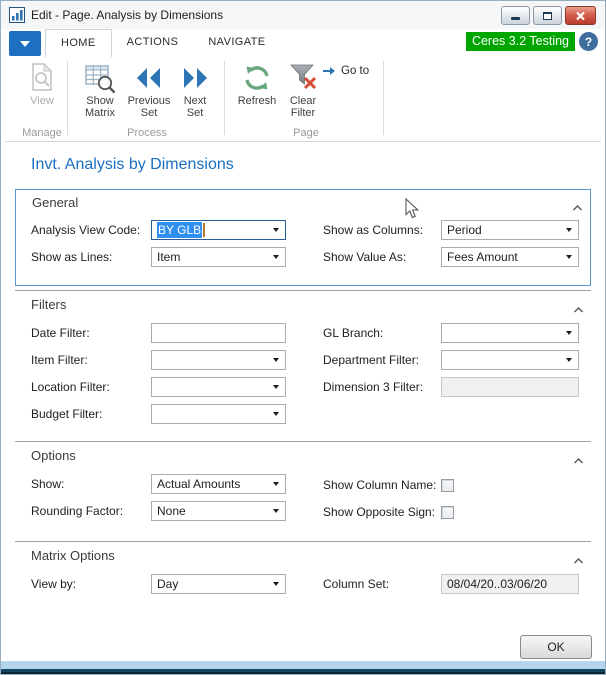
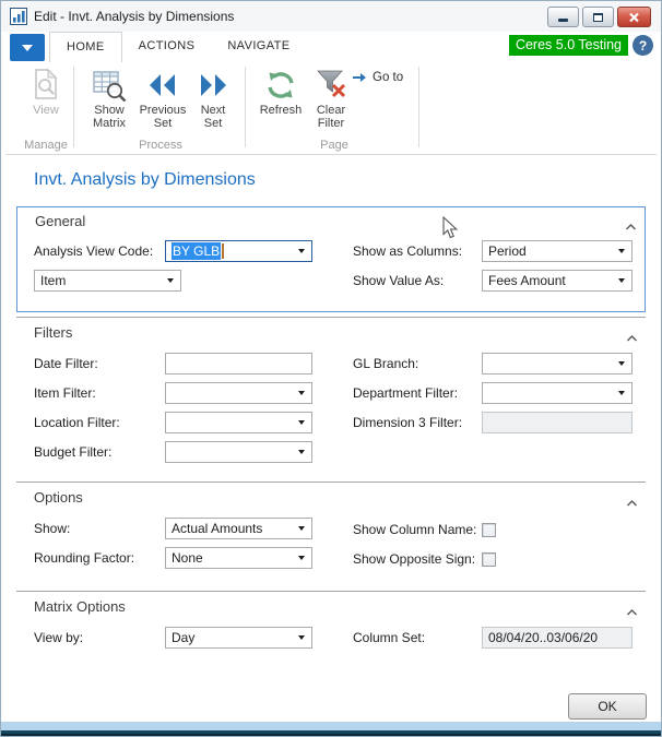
- Edit - Page. Analysis by Dimensions
+ Edit - Invt. Analysis by Dimensions
  HOME
  ACTIONS
  NAVIGATE
- Ceres 3.2 Testing
+ Ceres 5.0 Testing
  ?
  View
  Show
  Matrix
  Previous
  Set
  Next
  Set
  Refresh
  Clear
  Filter
  Go to
  Manage
  Process
  Page
  Invt. Analysis by Dimensions
  General
  Analysis View Code:
  BY GLB
- Show as Lines:
  Item
  Show as Columns:
  Period
  Show Value As:
  Fees Amount
  Filters
  Date Filter:
  Item Filter:
  Location Filter:
  Budget Filter:
  GL Branch:
  Department Filter:
  Dimension 3 Filter:
  Options
  Show:
  Actual Amounts
  Rounding Factor:
  None
  Show Column Name:
  Show Opposite Sign:
  Matrix Options
  View by:
  Day
  Column Set:
  08/04/20..03/06/20
  OK
